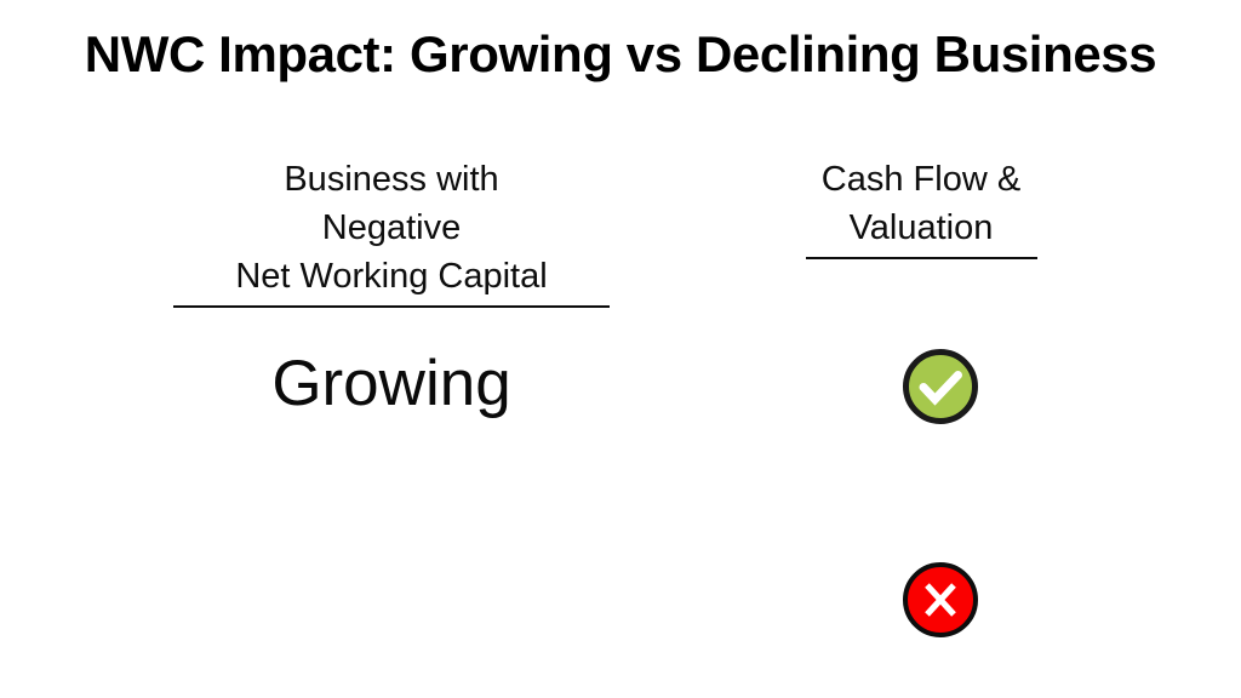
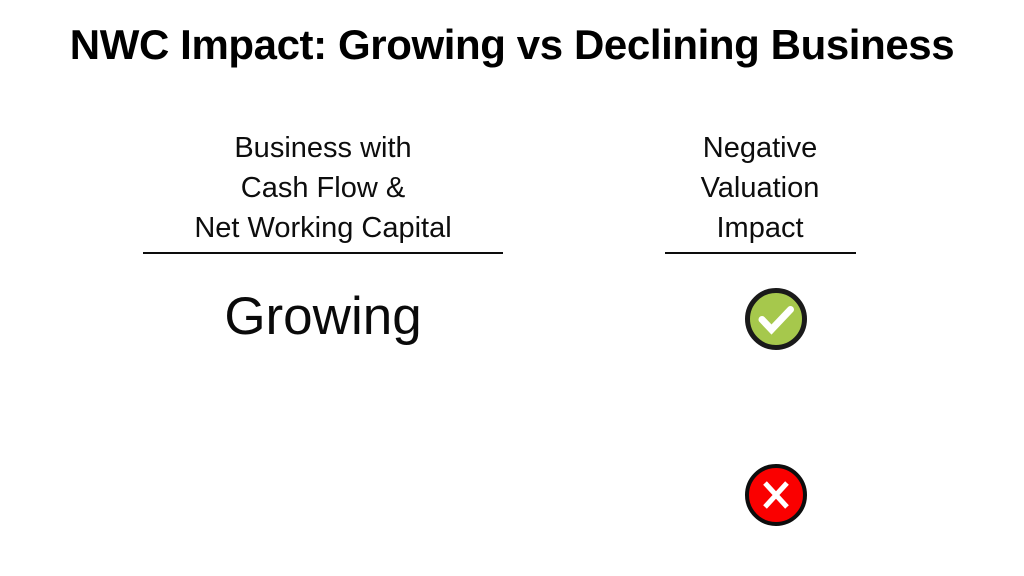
  NWC Impact: Growing vs Declining Business
  Business with
- Negative
+ Cash Flow &
  Net Working Capital
- Cash Flow &
+ Negative
  Valuation
+ Impact
  Growing
